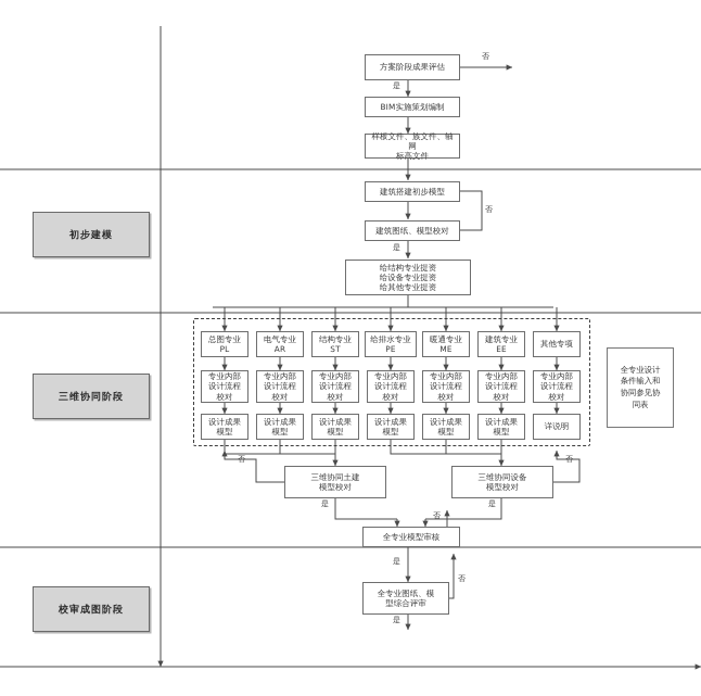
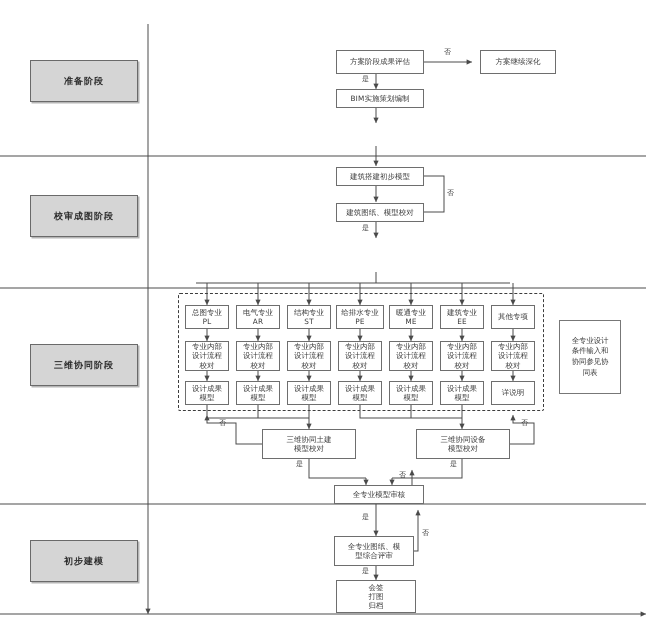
+ 准备阶段
- 初步建模
+ 校审成图阶段
  三维协同阶段
- 校审成图阶段
+ 初步建模
  方案阶段成果评估
+ 方案继续深化
  BIM实施策划编制
- 样板文件、族文件、轴网
- 标高文件
  否
  是
  建筑搭建初步模型
  建筑图纸、模型校对
- 给结构专业提资
- 给设备专业提资
- 给其他专业提资
  否
  是
  总图专业
  PL
  电气专业
  AR
  结构专业
  ST
  给排水专业
  PE
  暖通专业
  ME
  建筑专业
  EE
  其他专项
  专业内部
  设计流程
  校对
  专业内部
  设计流程
  校对
  专业内部
  设计流程
  校对
  专业内部
  设计流程
  校对
  专业内部
  设计流程
  校对
  专业内部
  设计流程
  校对
  专业内部
  设计流程
  校对
  设计成果
  模型
  设计成果
  模型
  设计成果
  模型
  设计成果
  模型
  设计成果
  模型
  设计成果
  模型
  详说明
  全专业设计
  条件输入和
  协同参见协
  同表
  三维协同土建
  模型校对
  三维协同设备
  模型校对
  否
  否
  是
  是
  否
  全专业模型审核
  全专业图纸、模
  型综合评审
+ 会签
+ 打图
+ 归档
  是
  否
  是
